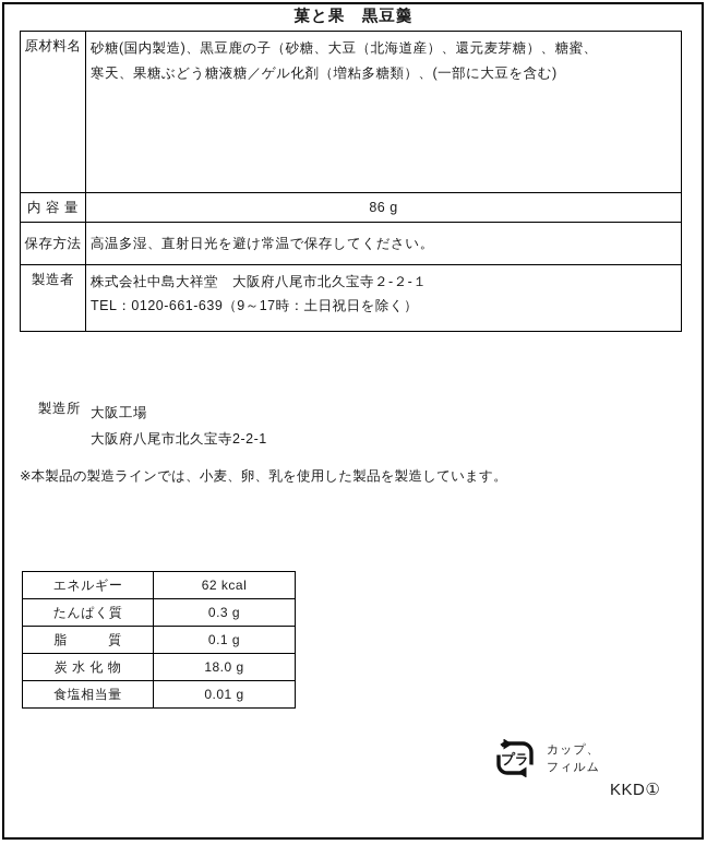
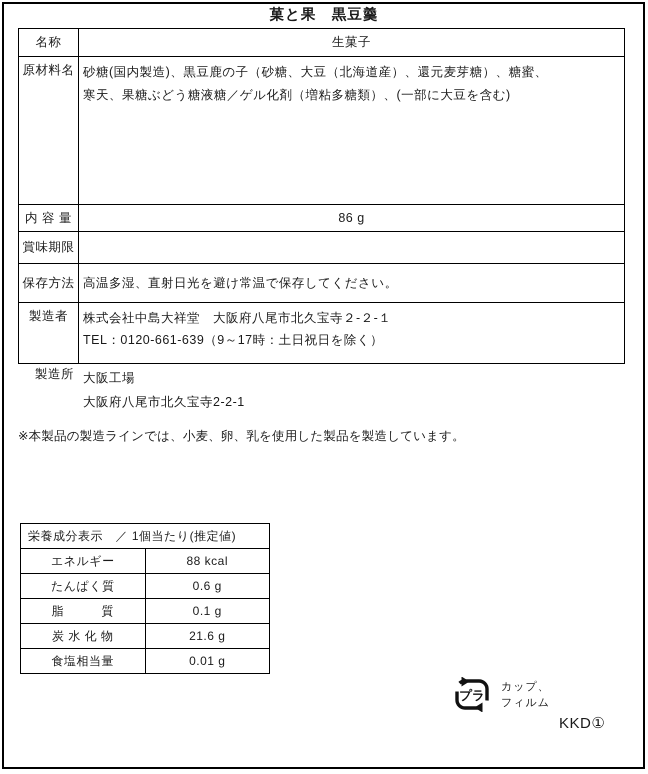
  菓と果 黒豆羹
+ 名称	生菓子
  原材料名	砂糖(国内製造)、黒豆鹿の子（砂糖、大豆（北海道産）、還元麦芽糖）、糖蜜、 寒天、果糖ぶどう糖液糖／ゲル化剤（増粘多糖類）、(一部に大豆を含む)
  内 容 量	86 g
+ 賞味期限
  保存方法	高温多湿、直射日光を避け常温で保存してください。
  製造者	株式会社中島大祥堂 大阪府八尾市北久宝寺２-２-１ TEL：0120-661-639（9～17時：土日祝日を除く）
  製造所
  大阪工場
  大阪府八尾市北久宝寺2-2-1
  ※本製品の製造ラインでは、小麦、卵、乳を使用した製品を製造しています。
+ 栄養成分表示 ／ 1個当たり(推定値)
- エネルギー	62 kcal
+ エネルギー	88 kcal
- たんぱく質	0.3 g
+ たんぱく質	0.6 g
  脂 質	0.1 g
- 炭 水 化 物	18.0 g
+ 炭 水 化 物	21.6 g
  食塩相当量	0.01 g
  プラ
  カップ、
  フィルム
  KKD①
